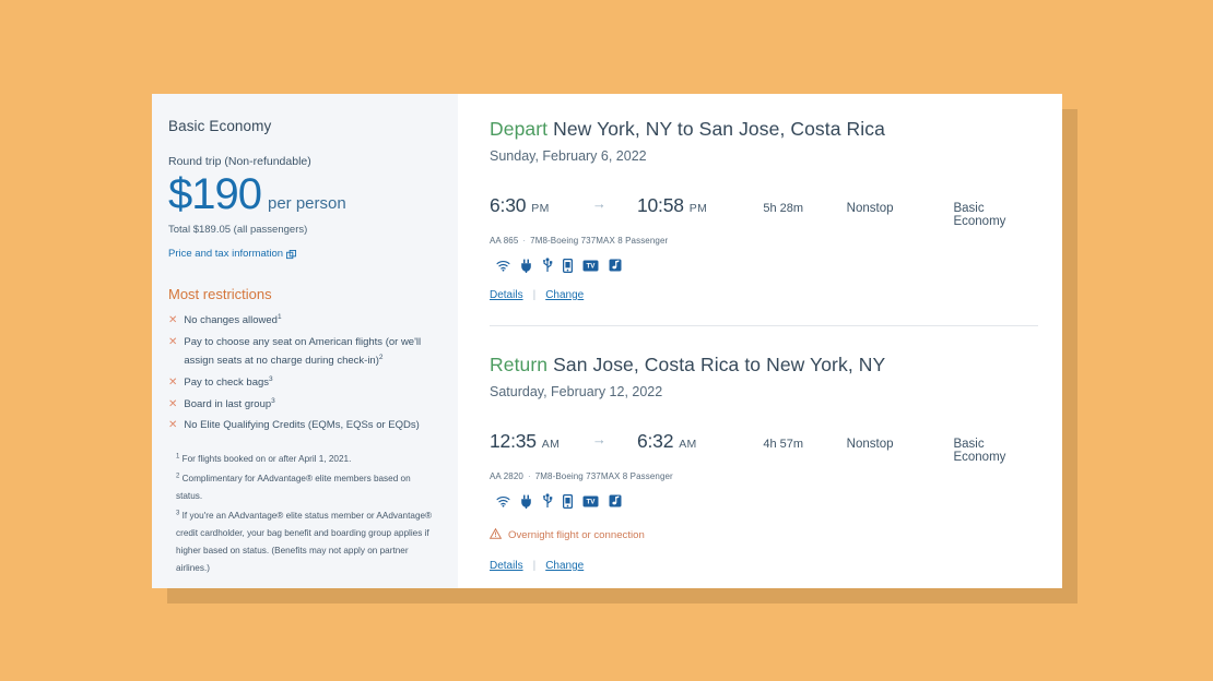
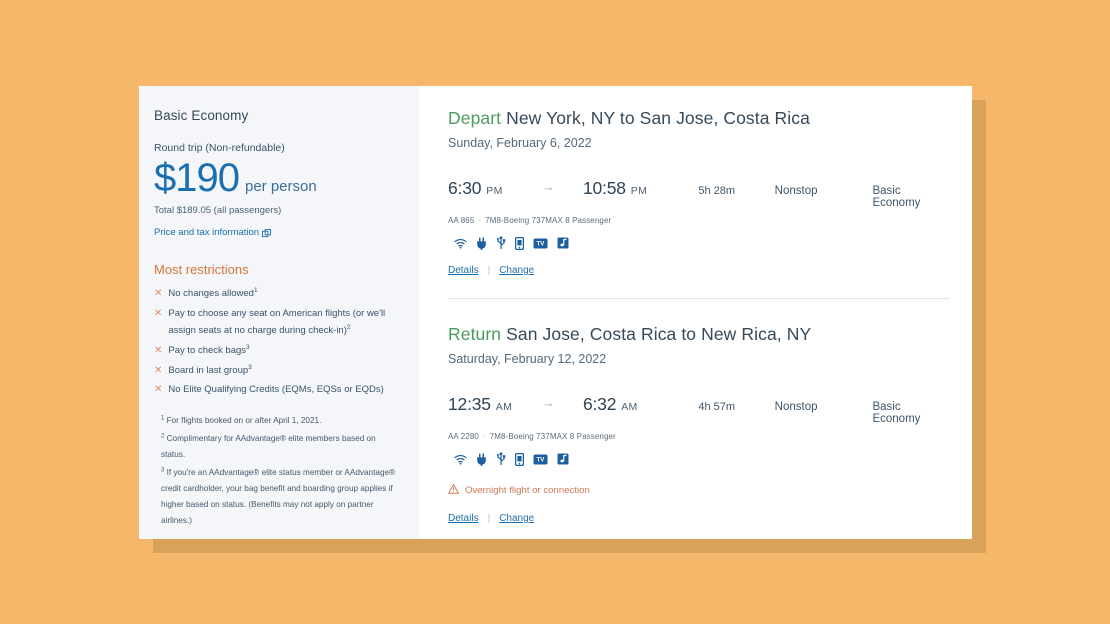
  Basic Economy
  Round trip (Non-refundable)
  $190
  per person
  Total $189.05 (all passengers)
  Price and tax information
  Most restrictions
  ✕
  No changes allowed
  ✕
  Pay to choose any seat on American flights (or we'll assign seats at no charge during check-in)
  ✕
  Pay to check bags
  ✕
  Board in last group
  ✕
  No Elite Qualifying Credits (EQMs, EQSs or EQDs)
  For flights booked on or after April 1, 2021.
  Complimentary for AAdvantage® elite members based on status.
  If you're an AAdvantage® elite status member or AAdvantage® credit cardholder, your bag benefit and boarding group applies if higher based on status. (Benefits may not apply on partner airlines.)
  Depart New York, NY to San Jose, Costa Rica
  Sunday, February 6, 2022
  6:30
  PM
  →
  10:58
  PM
  5h 28m
  Nonstop
  Basic Economy
  AA 865 · 7M8-Boeing 737MAX 8 Passenger
  Details
  |
  Change
- Return San Jose, Costa Rica to New York, NY
+ Return San Jose, Costa Rica to New Rica, NY
  Saturday, February 12, 2022
  12:35
  AM
  →
  6:32
  AM
  4h 57m
  Nonstop
  Basic Economy
- AA 2820 · 7M8-Boeing 737MAX 8 Passenger
+ AA 2280 · 7M8-Boeing 737MAX 8 Passenger
  Overnight flight or connection
  Details
  |
  Change
